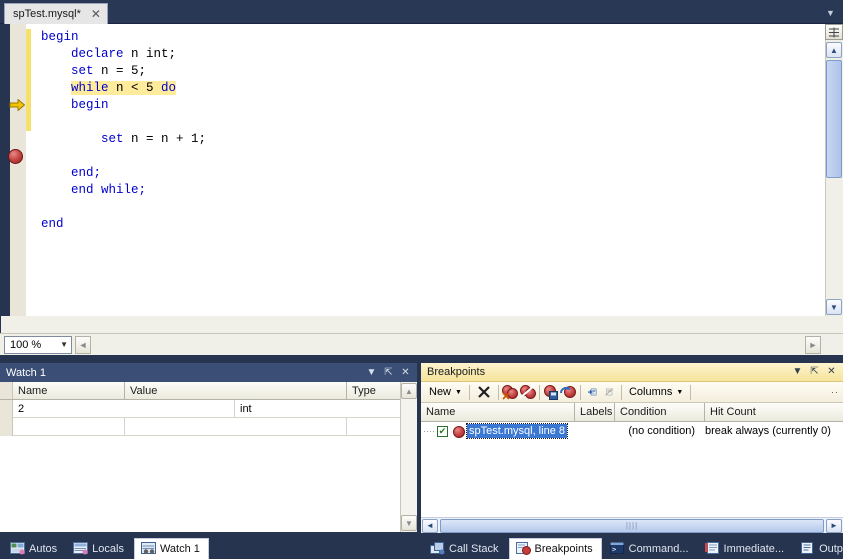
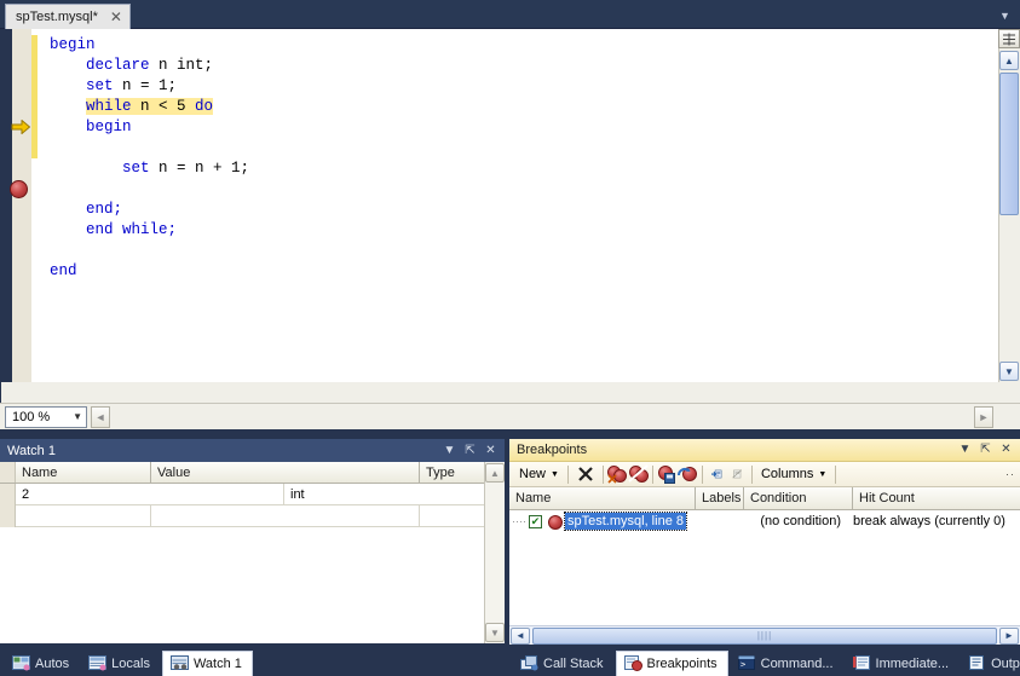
  spTest.mysql*
  ✕
  ▼
  begin
  declare n int;
- set n = 5;
+ set n = 1;
  while n < 5 do
  begin
  set n = n + 1;
  end;
  end while;
  end
  ▲
  ▼
  100 %
  ▼
  ◄
  ►
  Watch 1
  ▼
  ⇱
  ✕
  Name
  Value
  Type
  2
  int
  ▲
  ▼
  Breakpoints
  ▼
  ⇱
  ✕
  New
  Columns
  ··
  Name
  Labels
  Condition
  Hit Count
  ····
  ✔
  spTest.mysql, line 8
  (no condition)
  break always (currently 0)
  ◄
  ||||
  ►
  Autos
  Locals
  Watch 1
  Call Stack
  Breakpoints
  >
  Command...
  Immediate...
